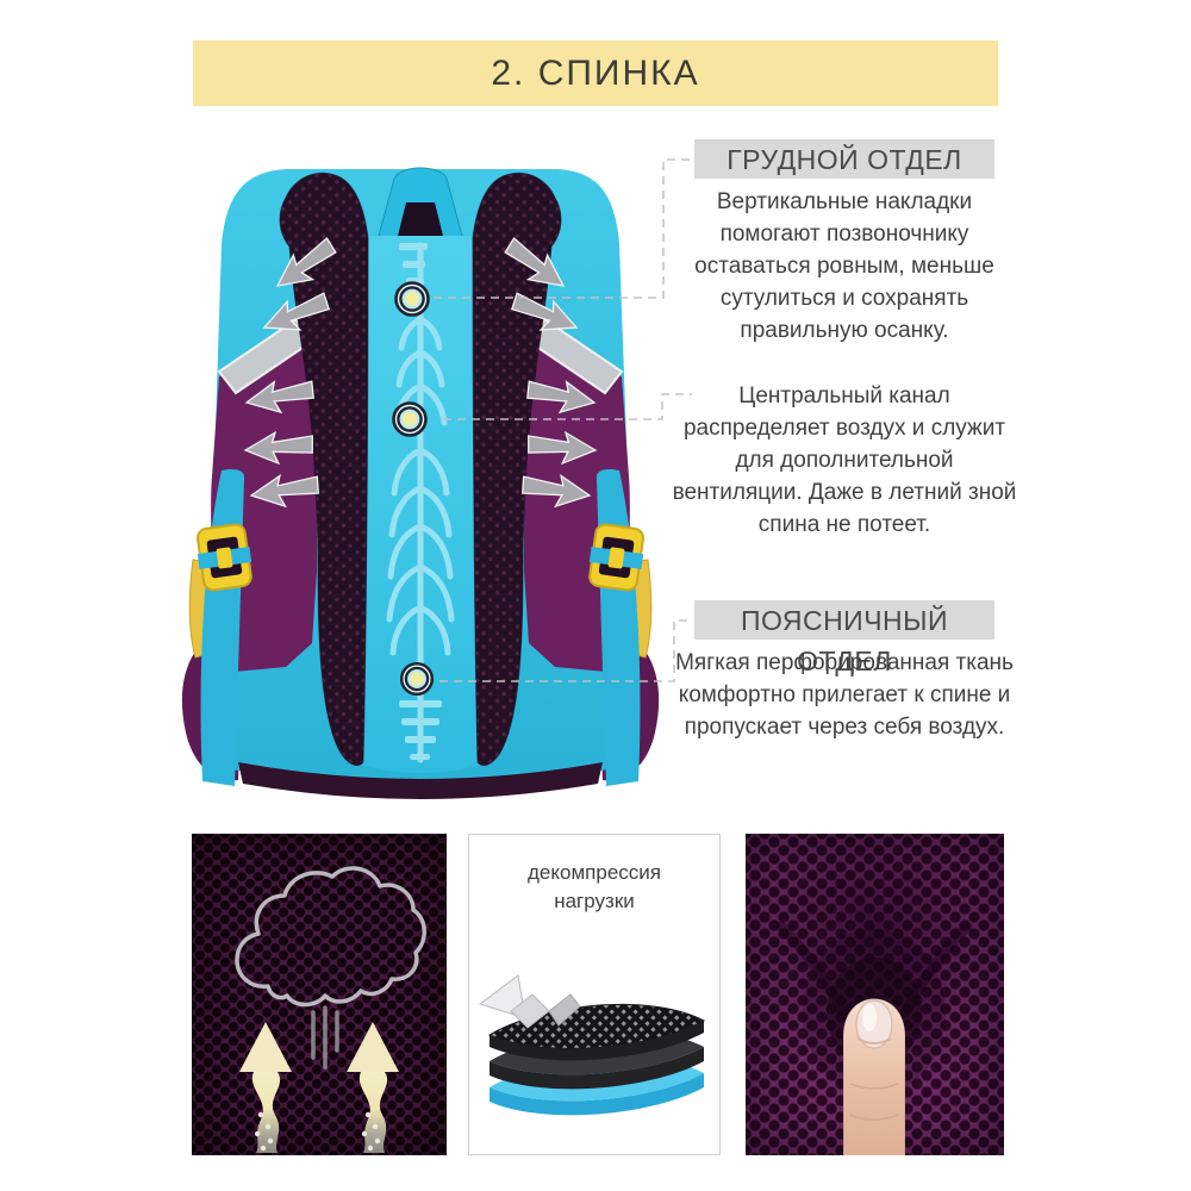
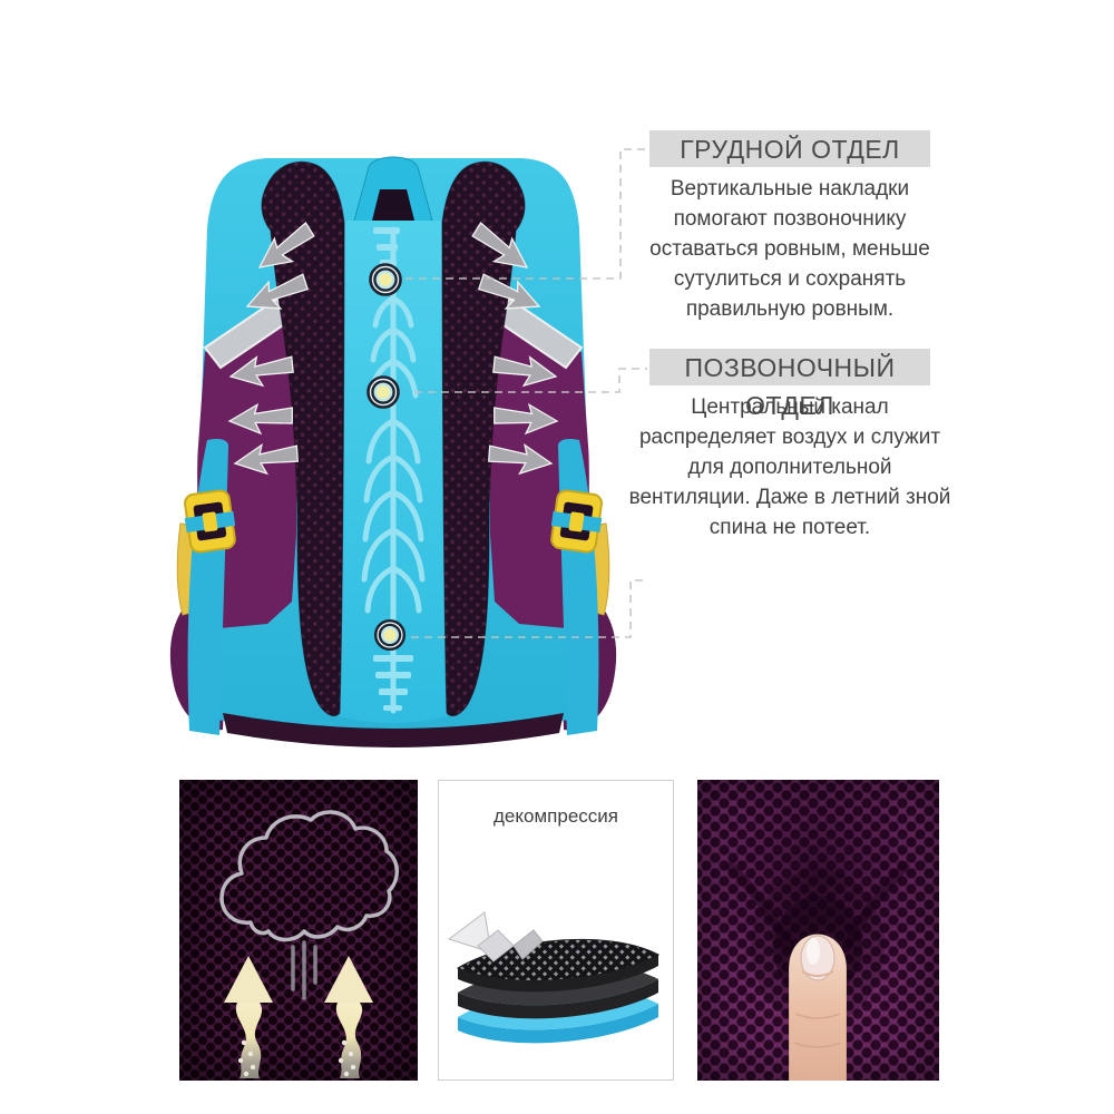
- 2. СПИНКА
  ГРУДНОЙ ОТДЕЛ
- Вертикальные накладки помогают позвоночнику оставаться ровным, меньше сутулиться и сохранять правильную осанку.
+ Вертикальные накладки помогают позвоночнику оставаться ровным, меньше сутулиться и сохранять правильную ровным.
+ ПОЗВОНОЧНЫЙ ОТДЕЛ
  Центральный канал распределяет воздух и служит для дополнительной вентиляции. Даже в летний зной спина не потеет.
- ПОЯСНИЧНЫЙ ОТДЕЛ
- Мягкая перфорированная ткань комфортно прилегает к спине и пропускает через себя воздух.
  декомпрессия
- нагрузки
